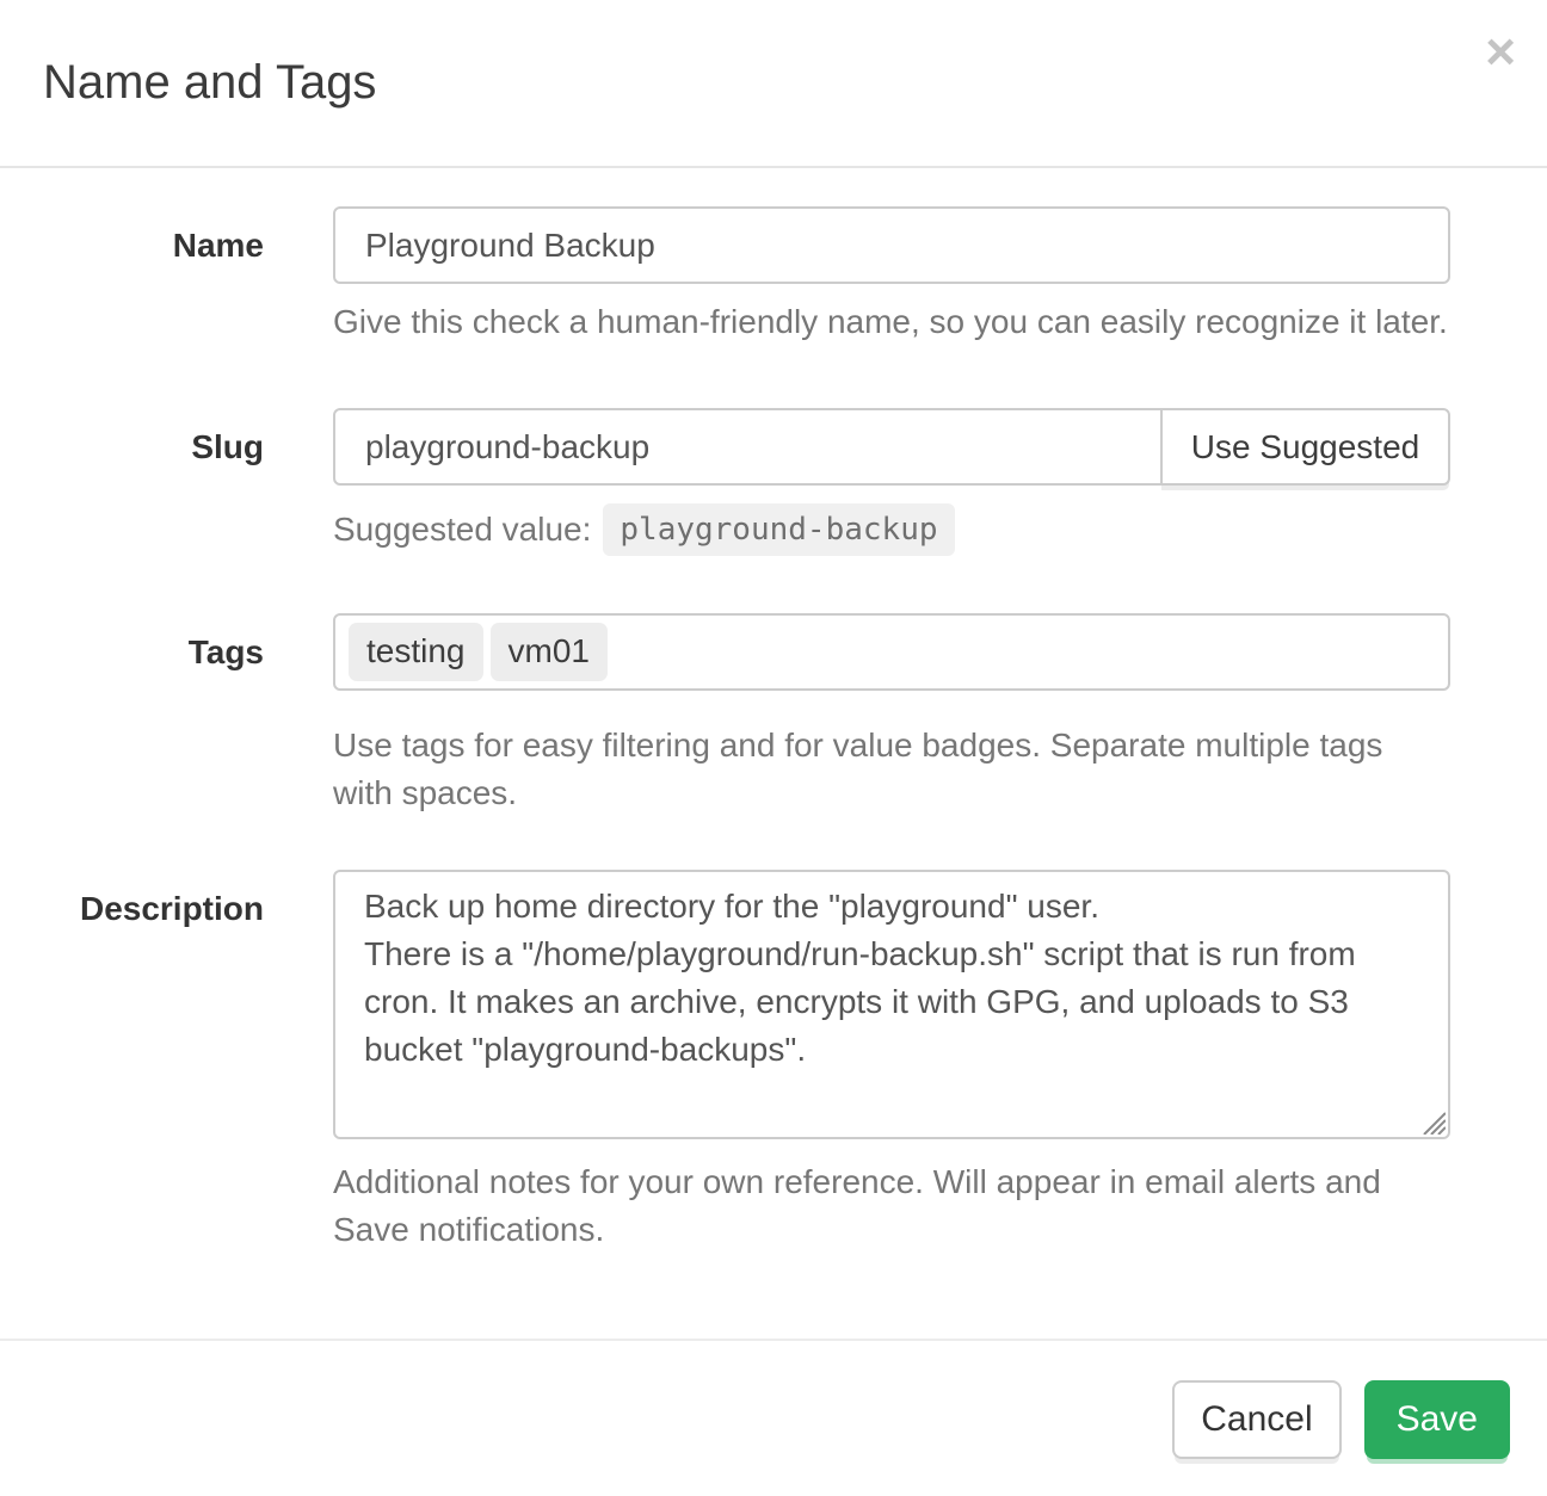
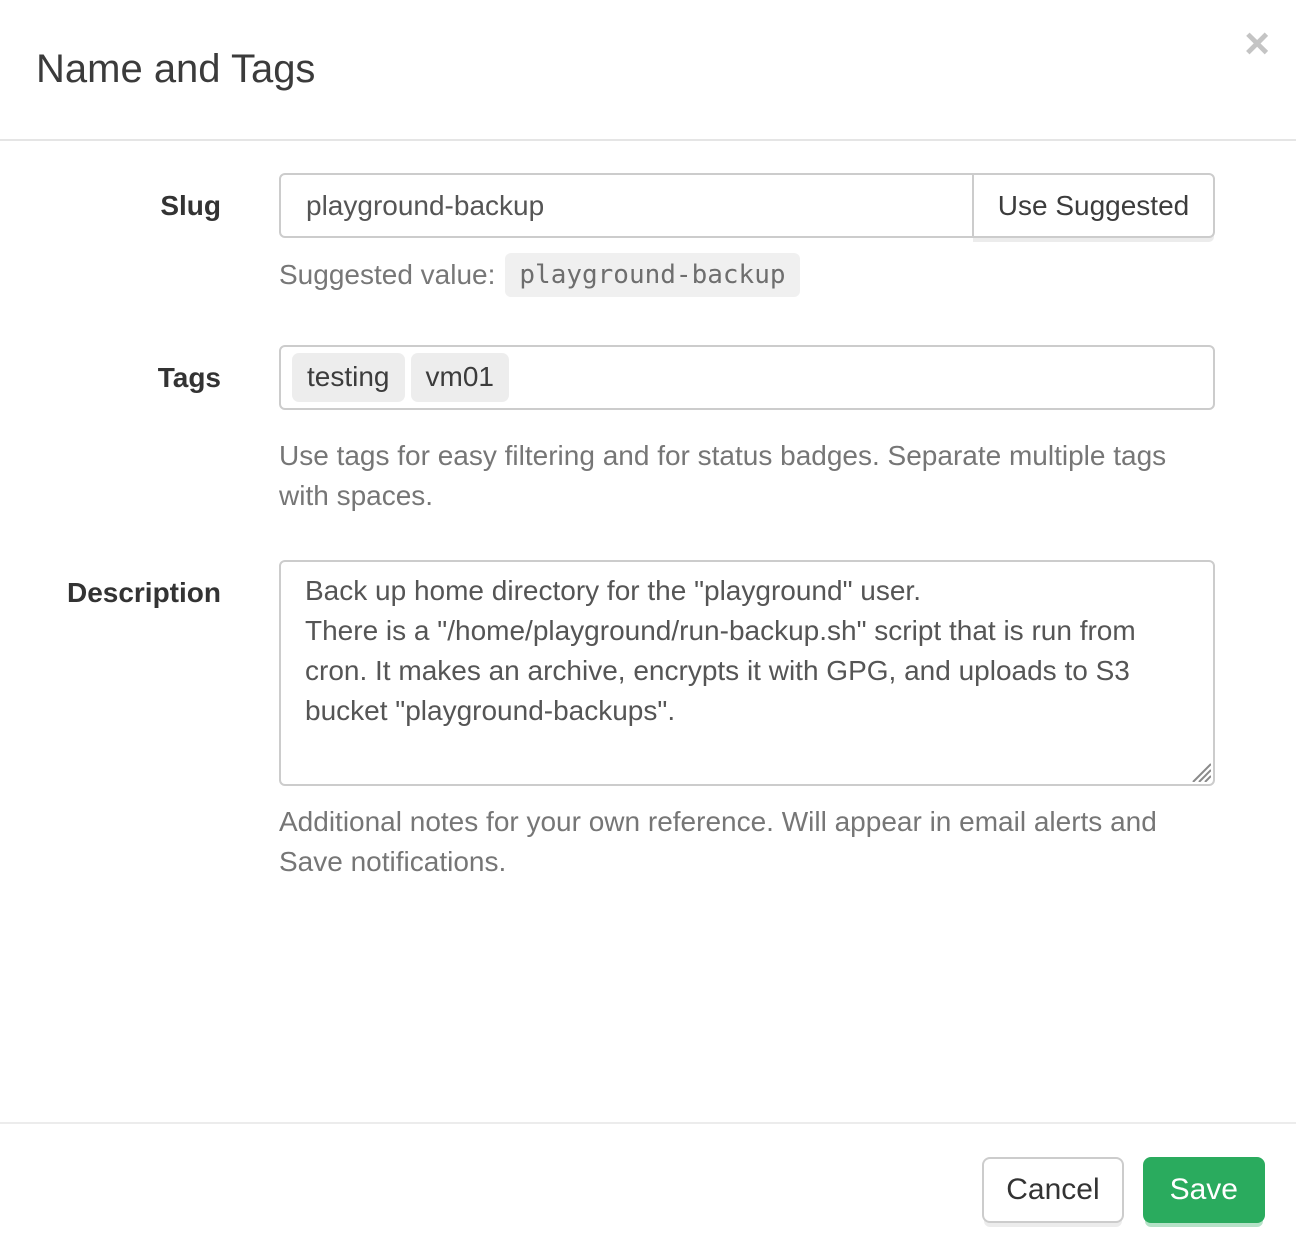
  Name and Tags
  ×
- Name
- Playground Backup
- Give this check a human-friendly name, so you can easily recognize it later.
  Slug
  playground-backup
  Use Suggested
  Suggested value:
  playground-backup
  Tags
  testing
  vm01
- Use tags for easy filtering and for value badges. Separate multiple tags with spaces.
+ Use tags for easy filtering and for status badges. Separate multiple tags with spaces.
  Description
  Back up home directory for the "playground" user.
  Additional notes for your own reference. Will appear in email alerts and Save notifications.
  Cancel
  Save
